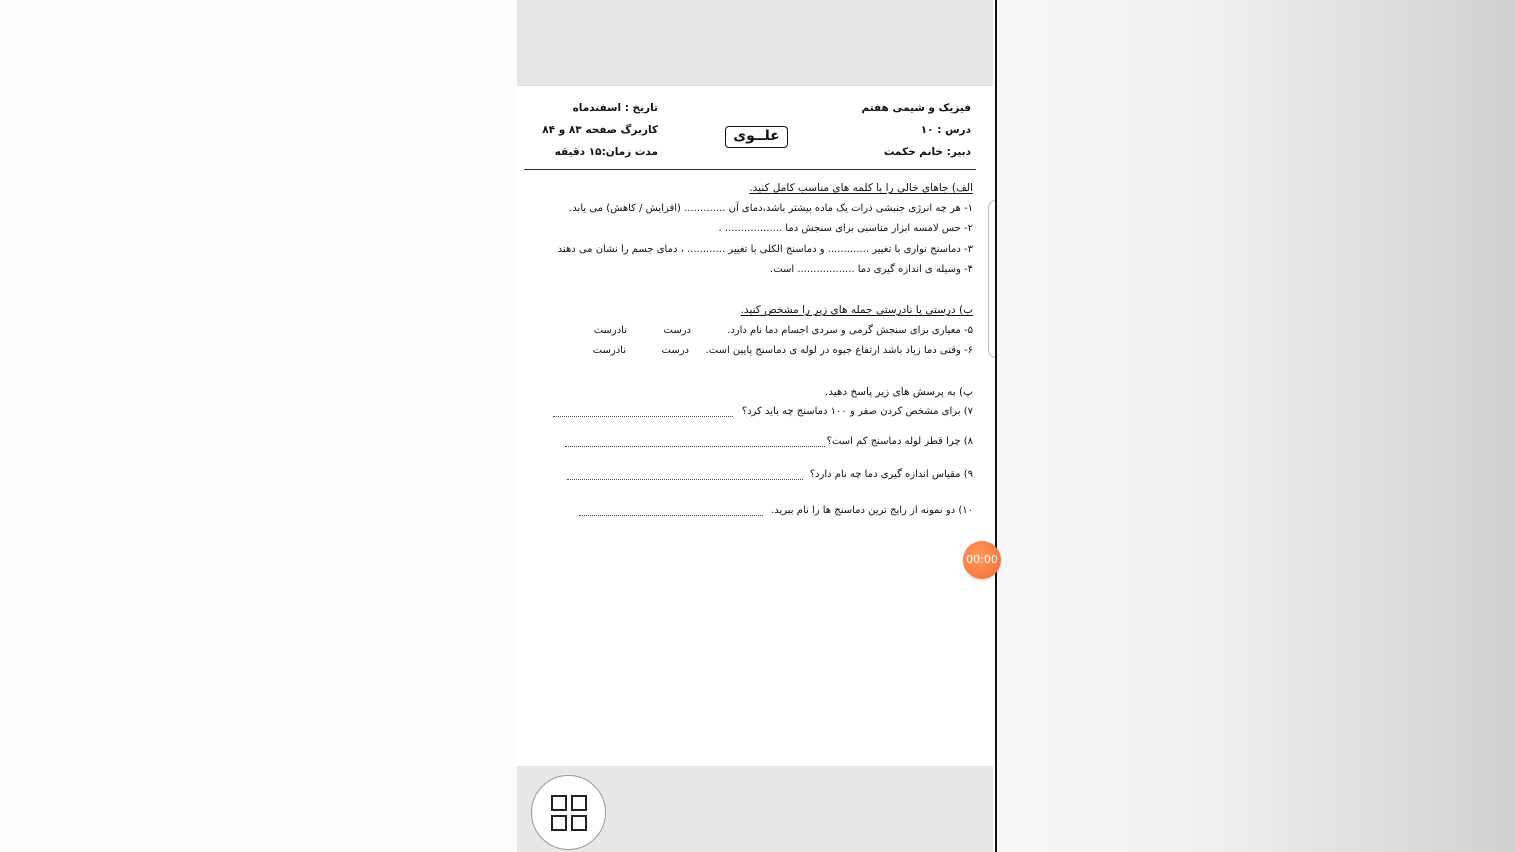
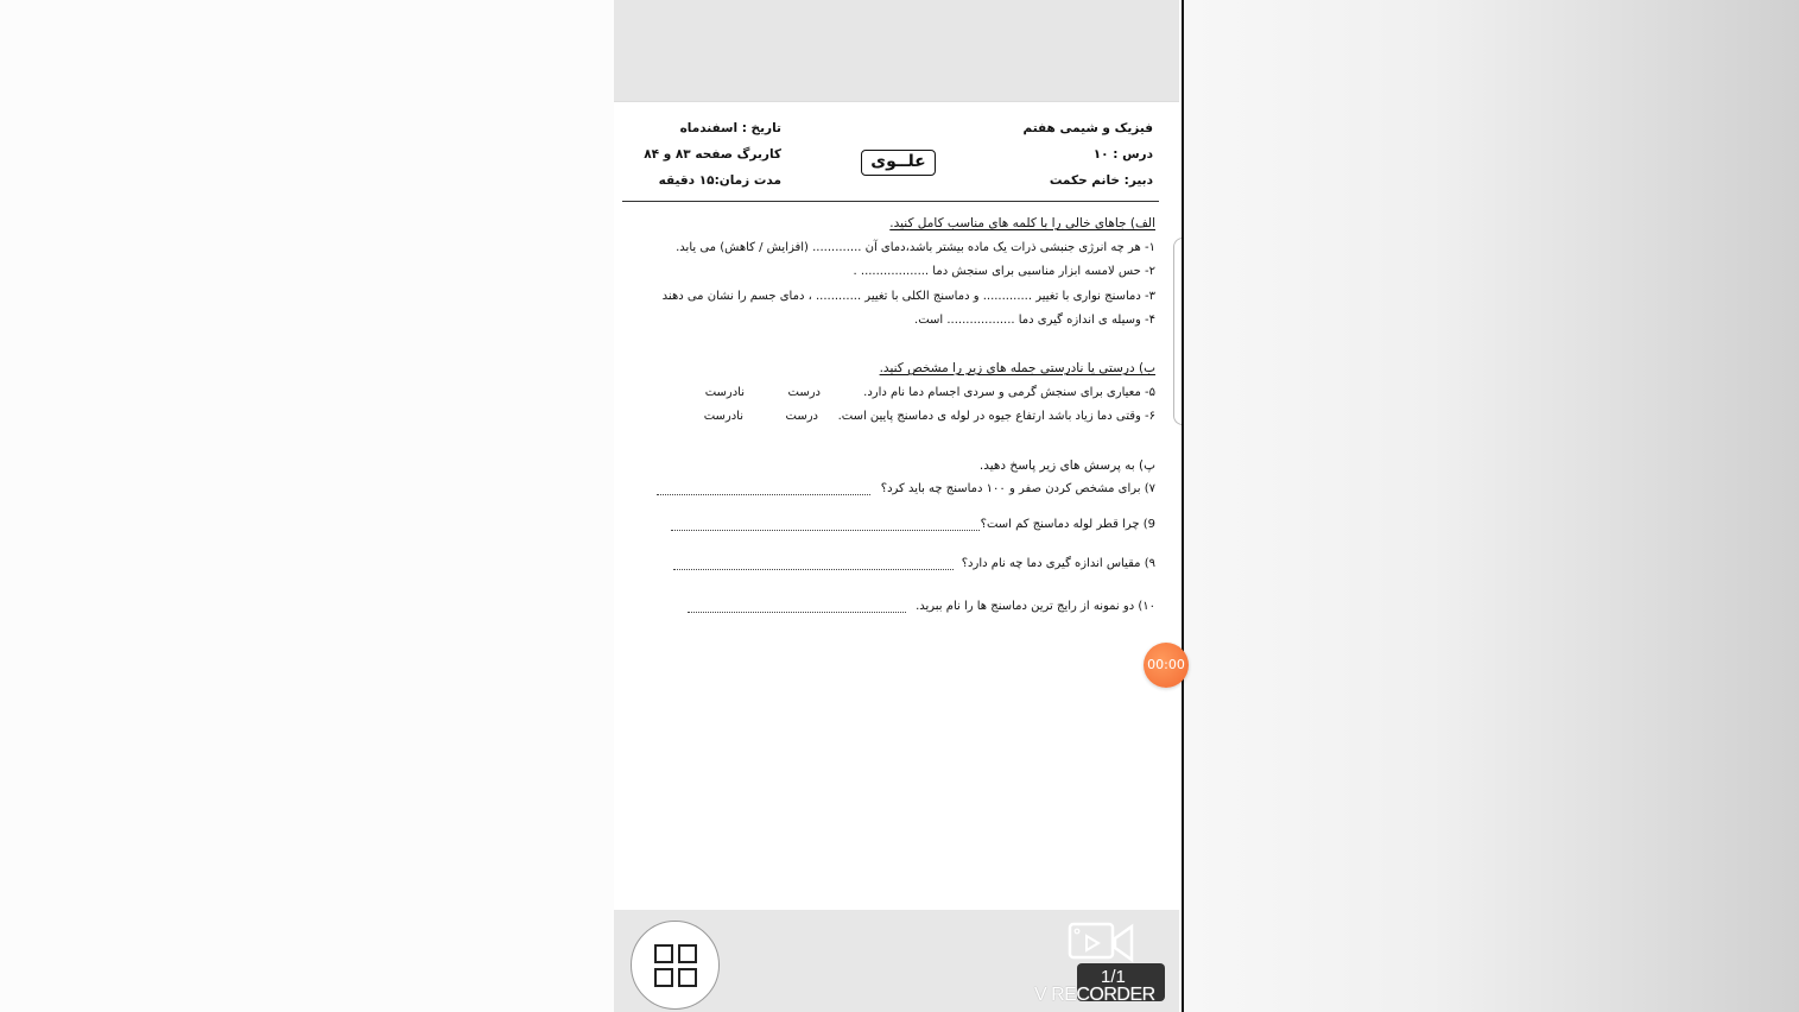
  فیزیک و شیمی هفتم
  درس : ۱۰
  دبیر: خانم حکمت
  علــوی
  تاریخ : اسفندماه
  کاربرگ صفحه ۸۳ و ۸۴
  مدت زمان:۱۵ دقیقه
  الف) جاهای خالی را با کلمه های مناسب کامل کنید.
  ۱- هر چه انرژی جنبشی ذرات یک ماده بیشتر باشد،دمای آن ............. (افزایش / کاهش) می یابد.
  ۲- حس لامسه ابزار مناسبی برای سنجش دما .................. .
  ۳- دماسنج نواری با تغییر ............. و دماسنج الکلی با تغییر ............ ، دمای جسم را نشان می دهند
  ۴- وسیله ی اندازه گیری دما .................. است.
  ب) درستی یا نادرستی جمله های زیر را مشخص کنید.
  ۵- معیاری برای سنجش گرمی و سردی اجسام دما نام دارد.
  درست
  نادرست
  ۶- وقتی دما زیاد باشد ارتفاع جیوه در لوله ی دماسنج پایین است.
  درست
  نادرست
  پ) به پرسش های زیر پاسخ دهید.
  ۷) برای مشخص کردن صفر و ۱۰۰ دماسنج چه باید کرد؟
- ۸) چرا قطر لوله دماسنج کم است؟
+ 9) چرا قطر لوله دماسنج کم است؟
  ۹) مقیاس اندازه گیری دما چه نام دارد؟
  ۱۰) دو نمونه از رایج ترین دماسنج ها را نام ببرید.
  00:00
+ 1/1
+ V RECORDER
